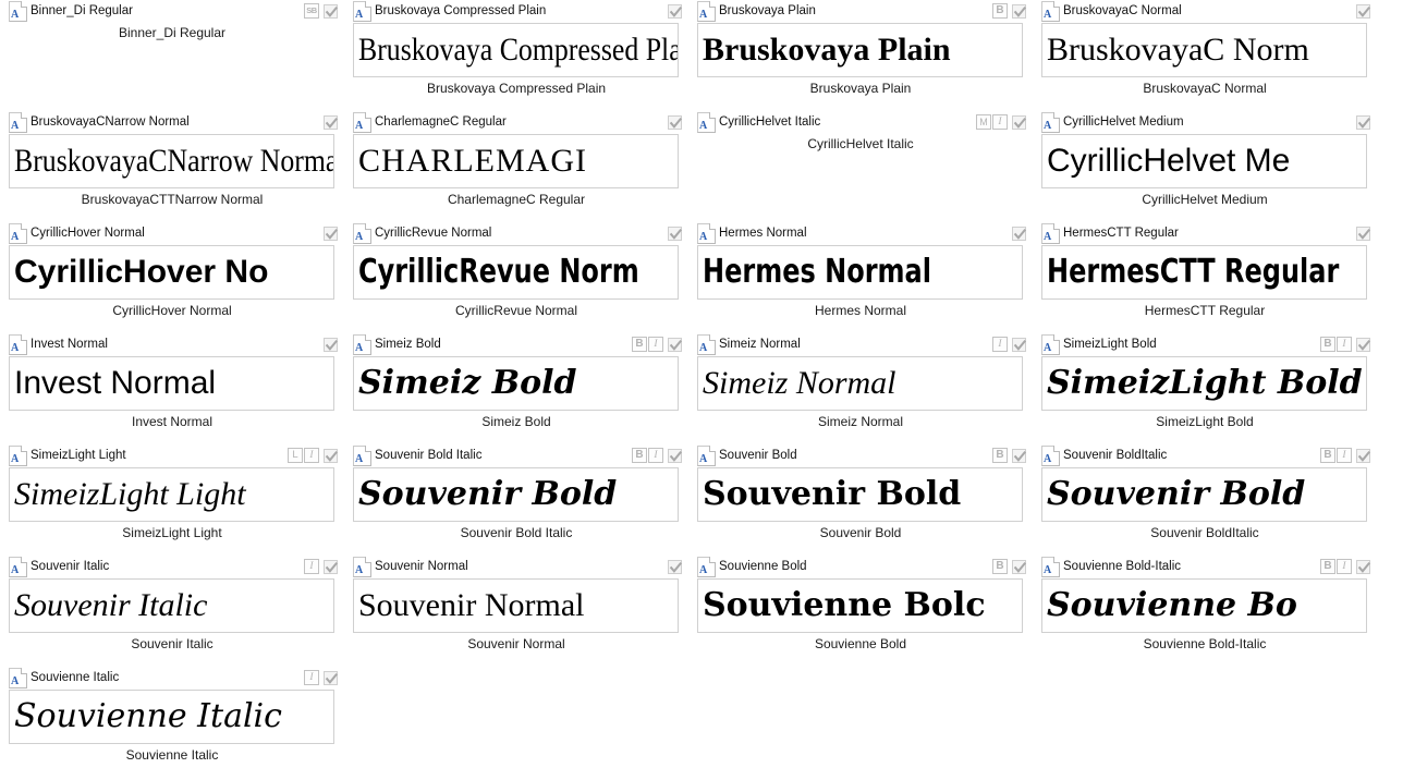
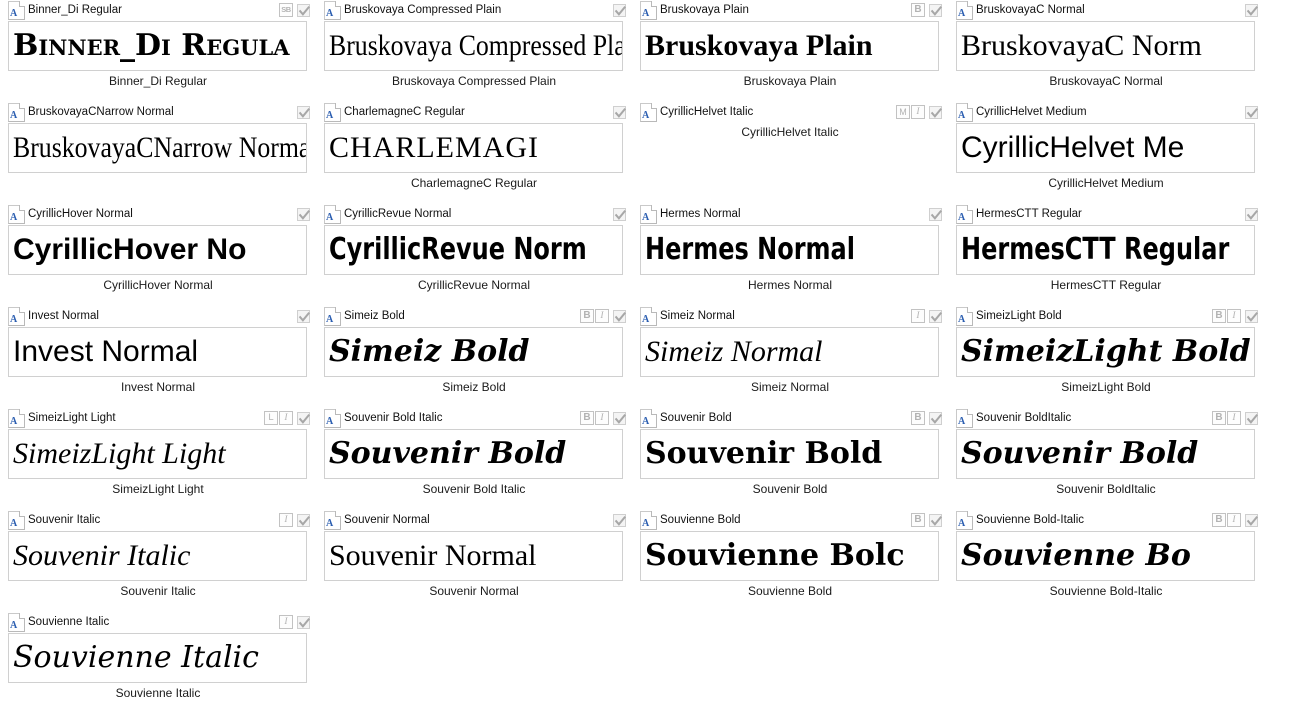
  A
  Binner_Di Regular
  SB
+ Binner_Di Regula
  Binner_Di Regular
  A
  Bruskovaya Compressed Plain
  Bruskovaya Compressed Pla
  Bruskovaya Compressed Plain
  A
  Bruskovaya Plain
  B
  Bruskovaya Plain
  Bruskovaya Plain
  A
  BruskovayaC Normal
  BruskovayaC Norm
  BruskovayaC Normal
  A
  BruskovayaCNarrow Normal
  BruskovayaCNarrow Norma
- BruskovayaCTTNarrow Normal
  A
  CharlemagneC Regular
  CHARLEMAGI
  CharlemagneC Regular
  A
  CyrillicHelvet Italic
  M
  I
  CyrillicHelvet Italic
  A
  CyrillicHelvet Medium
  CyrillicHelvet Me
  CyrillicHelvet Medium
  A
  CyrillicHover Normal
  CyrillicHover No
  CyrillicHover Normal
  A
  CyrillicRevue Normal
  CyrillicRevue Norm
  CyrillicRevue Normal
  A
  Hermes Normal
  Hermes Normal
  Hermes Normal
  A
  HermesCTT Regular
  HermesCTT Regular
  HermesCTT Regular
  A
  Invest Normal
  Invest Normal
  Invest Normal
  A
  Simeiz Bold
  B
  I
  Simeiz Bold
  Simeiz Bold
  A
  Simeiz Normal
  I
  Simeiz Normal
  Simeiz Normal
  A
  SimeizLight Bold
  B
  I
  SimeizLight Bold
  SimeizLight Bold
  A
  SimeizLight Light
  L
  I
  SimeizLight Light
  SimeizLight Light
  A
  Souvenir Bold Italic
  B
  I
  Souvenir Bold
  Souvenir Bold Italic
  A
  Souvenir Bold
  B
  Souvenir Bold
  Souvenir Bold
  A
  Souvenir BoldItalic
  B
  I
  Souvenir Bold
  Souvenir BoldItalic
  A
  Souvenir Italic
  I
  Souvenir Italic
  Souvenir Italic
  A
  Souvenir Normal
  Souvenir Normal
  Souvenir Normal
  A
  Souvienne Bold
  B
  Souvienne Bolc
  Souvienne Bold
  A
  Souvienne Bold-Italic
  B
  I
  Souvienne Bo
  Souvienne Bold-Italic
  A
  Souvienne Italic
  I
  Souvienne Italic
  Souvienne Italic
